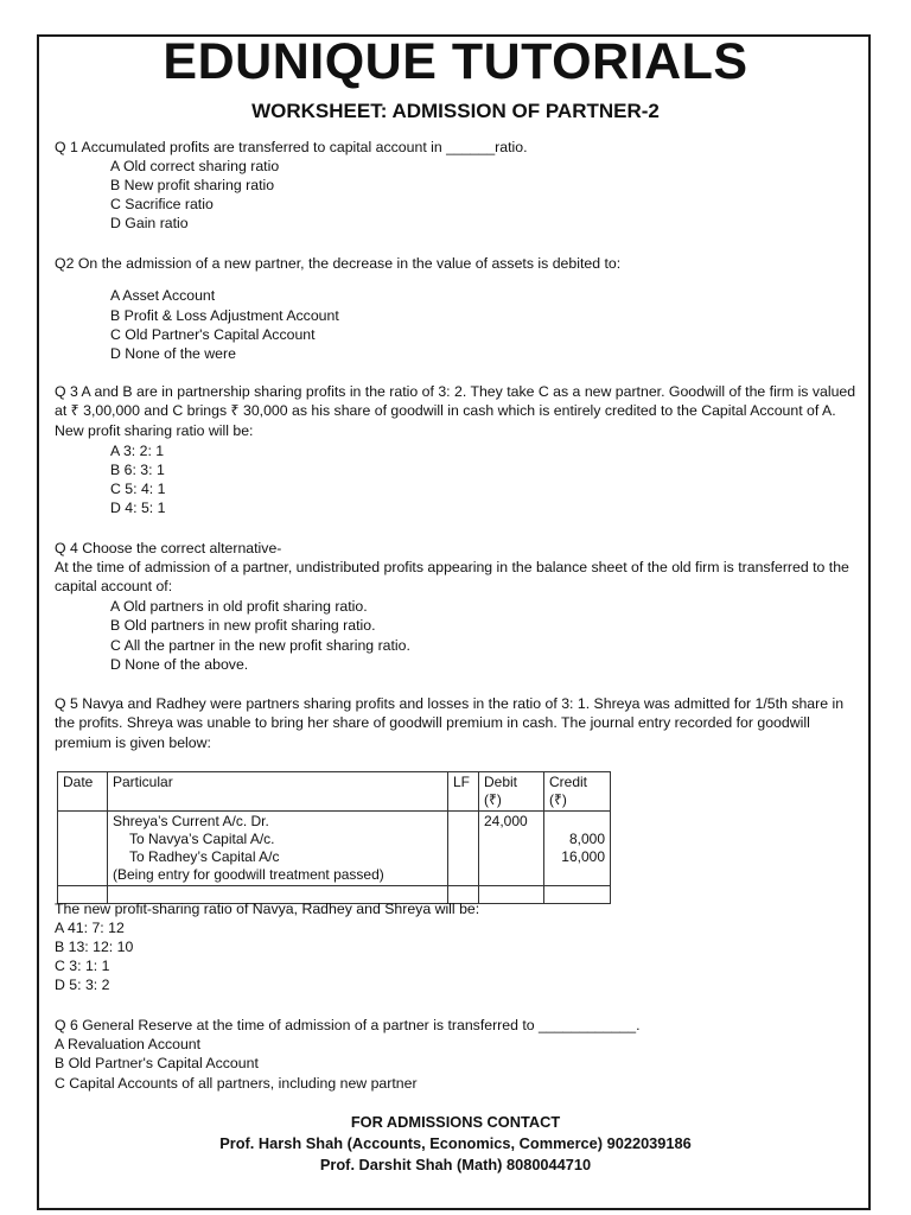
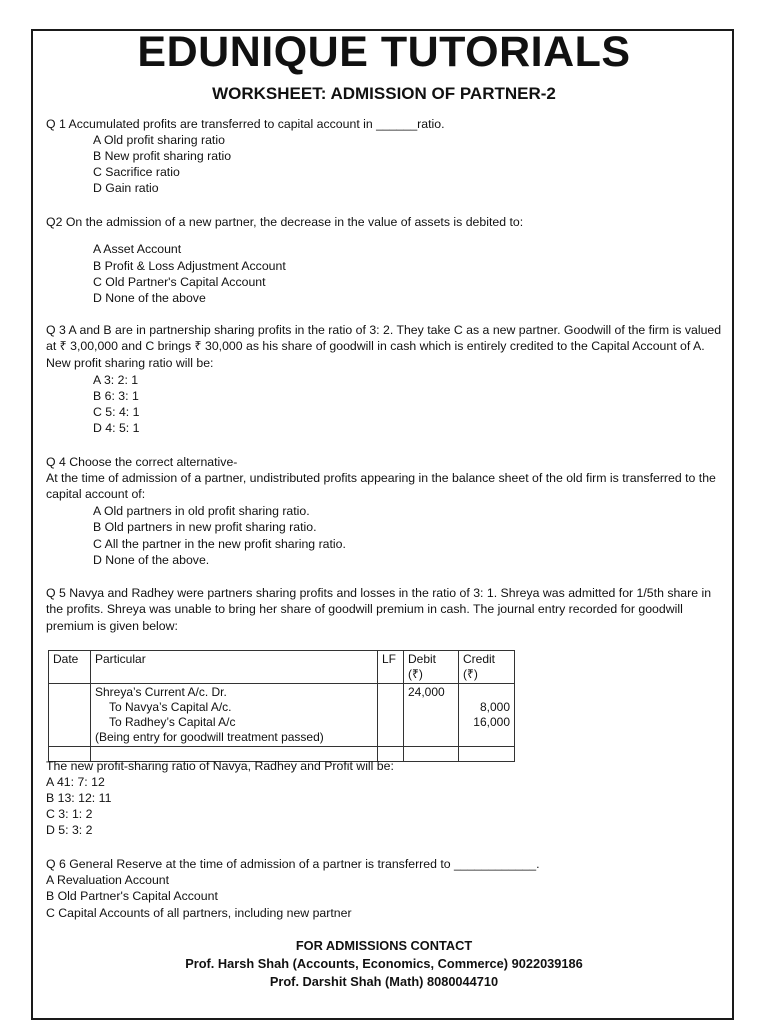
  EDUNIQUE TUTORIALS
  WORKSHEET: ADMISSION OF PARTNER-2
  Q 1 Accumulated profits are transferred to capital account in ______ratio.
- A Old correct sharing ratio
+ A Old profit sharing ratio
  B New profit sharing ratio
  C Sacrifice ratio
  D Gain ratio
  Q2 On the admission of a new partner, the decrease in the value of assets is debited to:
  A Asset Account
  B Profit & Loss Adjustment Account
  C Old Partner's Capital Account
- D None of the were
+ D None of the above
  Q 3 A and B are in partnership sharing profits in the ratio of 3: 2. They take C as a new partner. Goodwill of the firm is valued at ₹ 3,00,000 and C brings ₹ 30,000 as his share of goodwill in cash which is entirely credited to the Capital Account of A. New profit sharing ratio will be:
  A 3: 2: 1
  B 6: 3: 1
  C 5: 4: 1
  D 4: 5: 1
  Q 4 Choose the correct alternative-
  At the time of admission of a partner, undistributed profits appearing in the balance sheet of the old firm is transferred to the capital account of:
  A Old partners in old profit sharing ratio.
  B Old partners in new profit sharing ratio.
  C All the partner in the new profit sharing ratio.
  D None of the above.
  Q 5 Navya and Radhey were partners sharing profits and losses in the ratio of 3: 1. Shreya was admitted for 1/5th share in the profits. Shreya was unable to bring her share of goodwill premium in cash. The journal entry recorded for goodwill premium is given below:
  Date	Particular	LF	Debit(₹)	Credit(₹)
  	Shreya’s Current A/c. Dr. To Navya’s Capital A/c. To Radhey’s Capital A/c (Being entry for goodwill treatment passed)		24,000	8,000 16,000
- The new profit-sharing ratio of Navya, Radhey and Shreya will be:
+ The new profit-sharing ratio of Navya, Radhey and Profit will be:
  A 41: 7: 12
- B 13: 12: 10
+ B 13: 12: 11
- C 3: 1: 1
+ C 3: 1: 2
  D 5: 3: 2
  Q 6 General Reserve at the time of admission of a partner is transferred to ____________.
  A Revaluation Account
  B Old Partner's Capital Account
  C Capital Accounts of all partners, including new partner
  FOR ADMISSIONS CONTACT
  Prof. Harsh Shah (Accounts, Economics, Commerce) 9022039186
  Prof. Darshit Shah (Math) 8080044710
